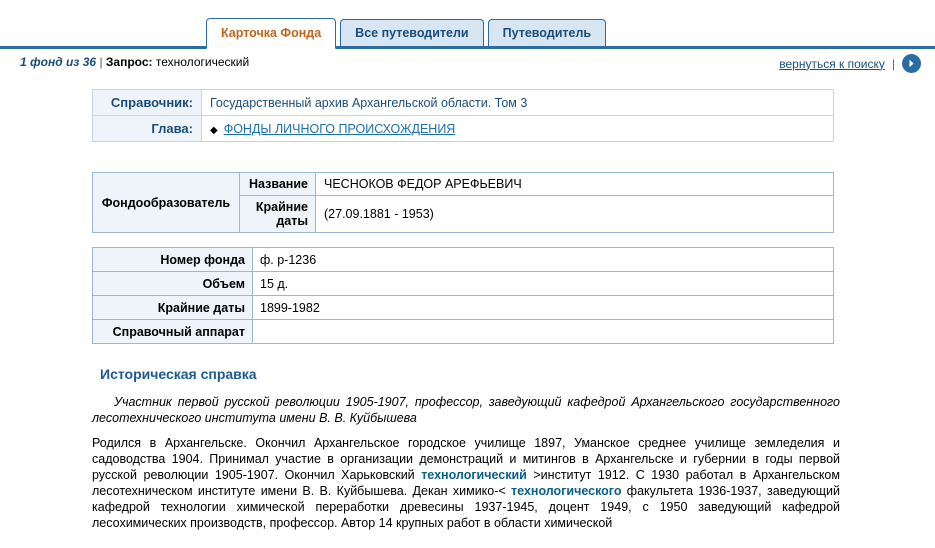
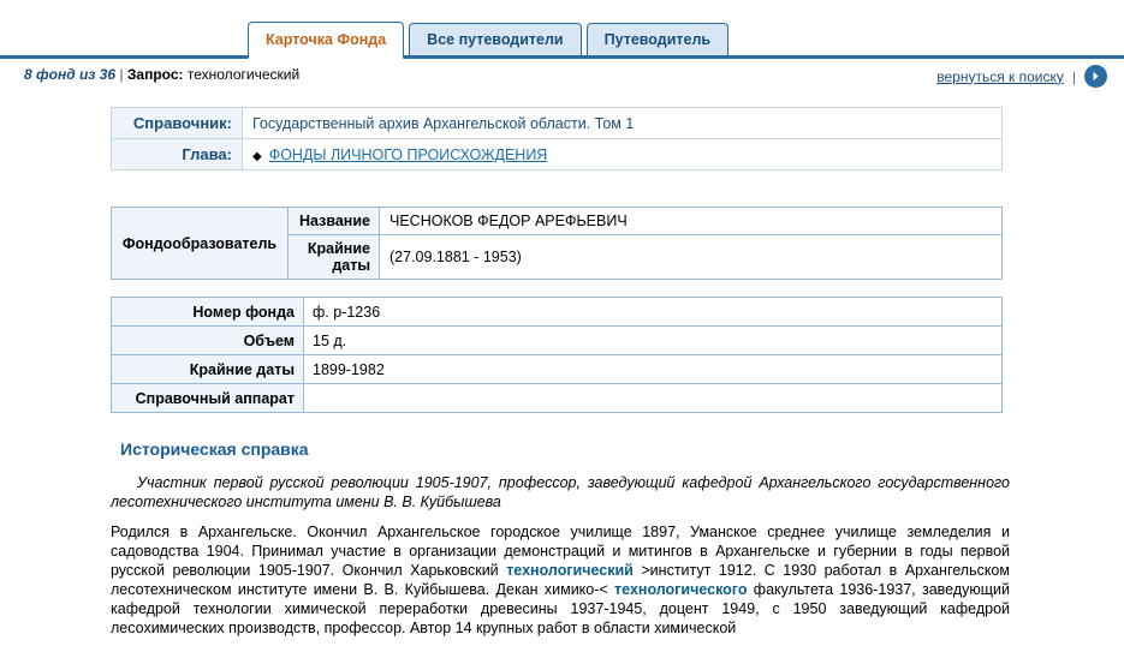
  Карточка Фонда
  Все путеводители
  Путеводитель
- 1 фонд из 36 | Запрос: технологический
+ 8 фонд из 36 | Запрос: технологический
  вернуться к поиску
  |
- Справочник:	Государственный архив Архангельской области. Том 3
+ Справочник:	Государственный архив Архангельской области. Том 1
  Глава:	◆ ФОНДЫ ЛИЧНОГО ПРОИСХОЖДЕНИЯ
  Фондообразователь	Название	ЧЕСНОКОВ ФЕДОР АРЕФЬЕВИЧ
  Крайние даты	(27.09.1881 - 1953)
  Номер фонда	ф. р-1236
  Объем	15 д.
  Крайние даты	1899-1982
  Справочный аппарат
  Историческая справка
  Участник первой русской революции 1905-1907, профессор, заведующий кафедрой Архангельского государственного лесотехнического института имени В. В. Куйбышева
  Родился в Архангельске. Окончил Архангельское городское училище 1897, Уманское среднее училище земледелия и садоводства 1904. Принимал участие в организации демонстраций и митингов в Архангельске и губернии в годы первой русской революции 1905-1907. Окончил Харьковский технологический >институт 1912. С 1930 работал в Архангельском лесотехническом институте имени В. В. Куйбышева. Декан химико-< технологического факультета 1936-1937, заведующий кафедрой технологии химической переработки древесины 1937-1945, доцент 1949, с 1950 заведующий кафедрой лесохимических производств, профессор. Автор 14 крупных работ в области химической
